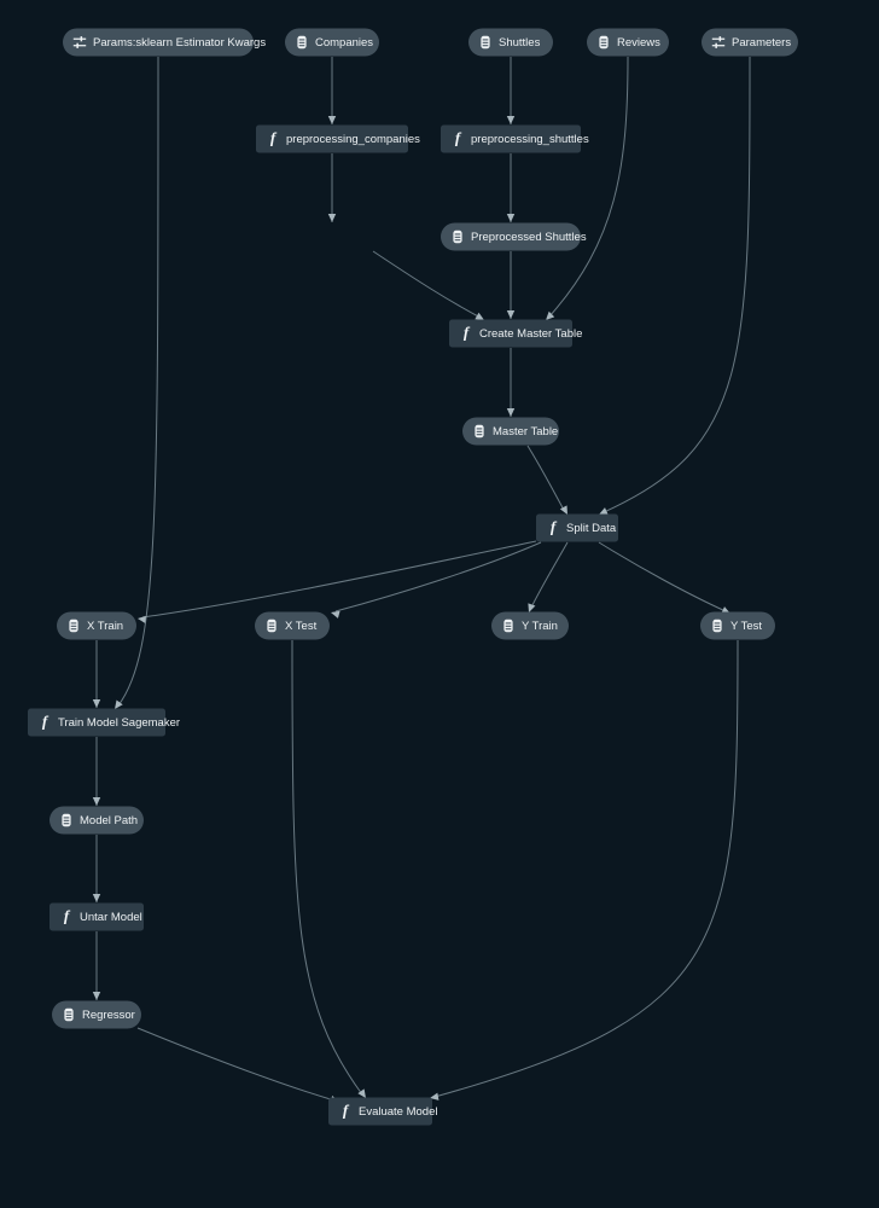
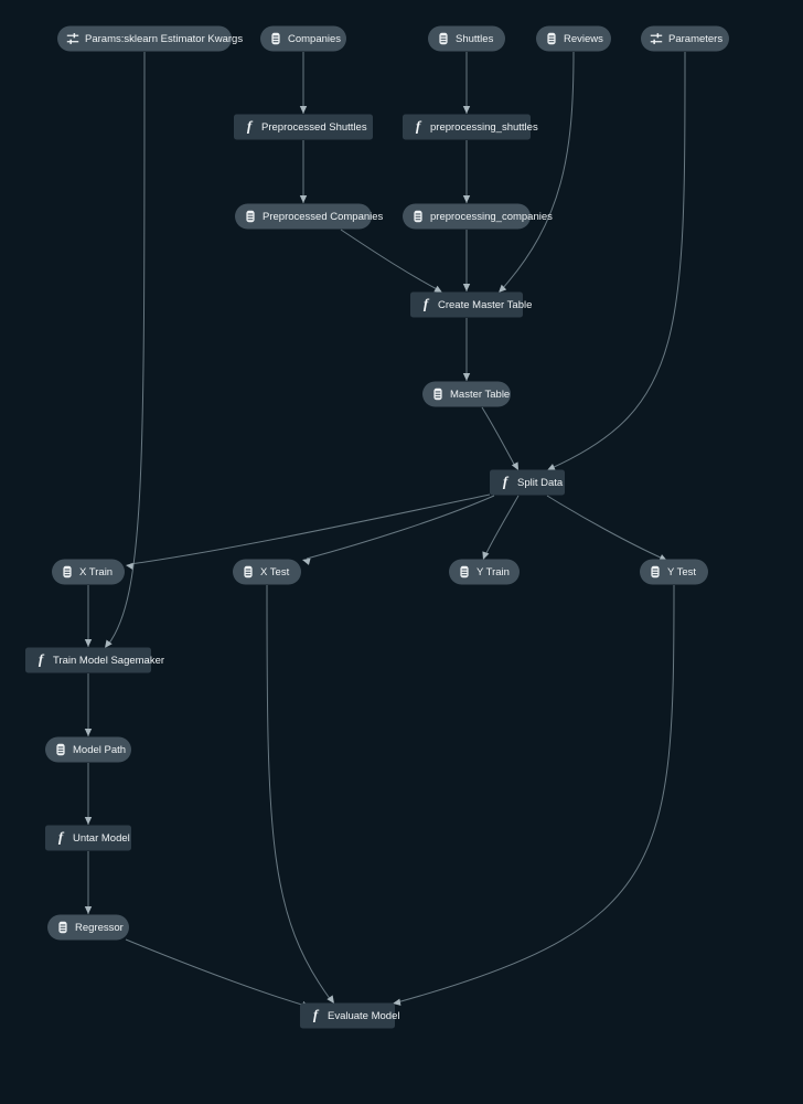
  Params:sklearn Estimator Kwargs
  Companies
  Shuttles
  Reviews
  Parameters
  f
- preprocessing_companies
+ Preprocessed Shuttles
  f
  preprocessing_shuttles
+ Preprocessed Companies
- Preprocessed Shuttles
+ preprocessing_companies
  f
  Create Master Table
  Master Table
  f
  Split Data
  X Train
  X Test
  Y Train
  Y Test
  f
  Train Model Sagemaker
  Model Path
  f
  Untar Model
  Regressor
  f
  Evaluate Model
